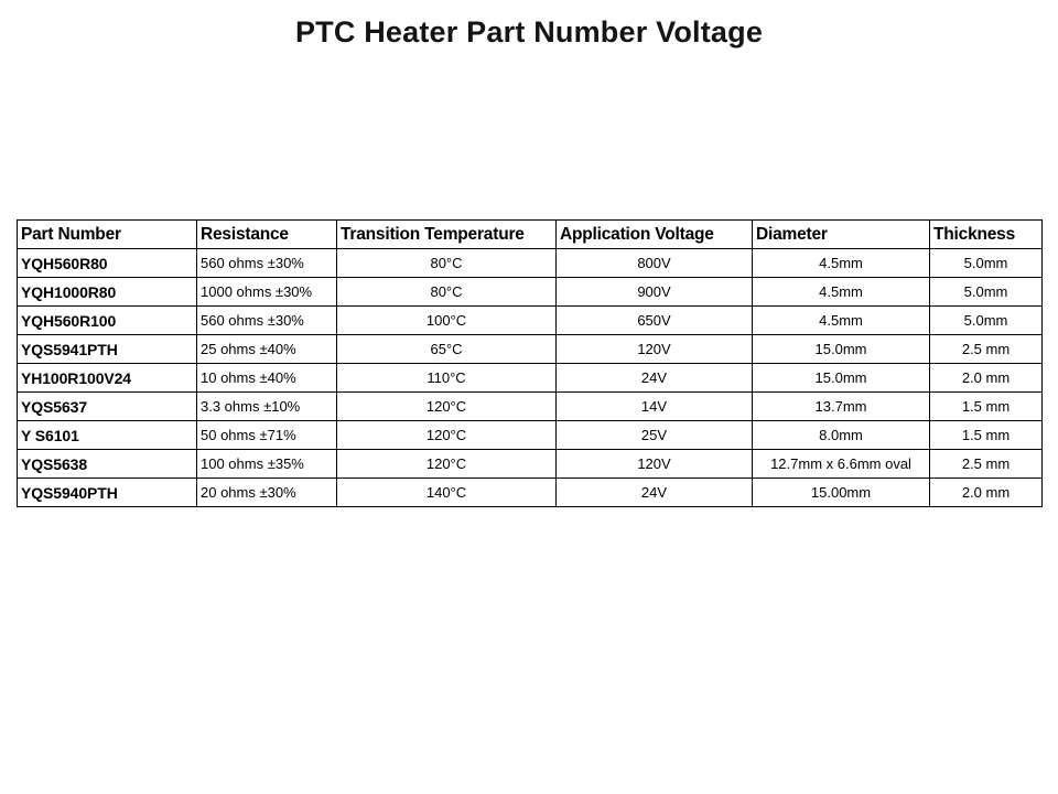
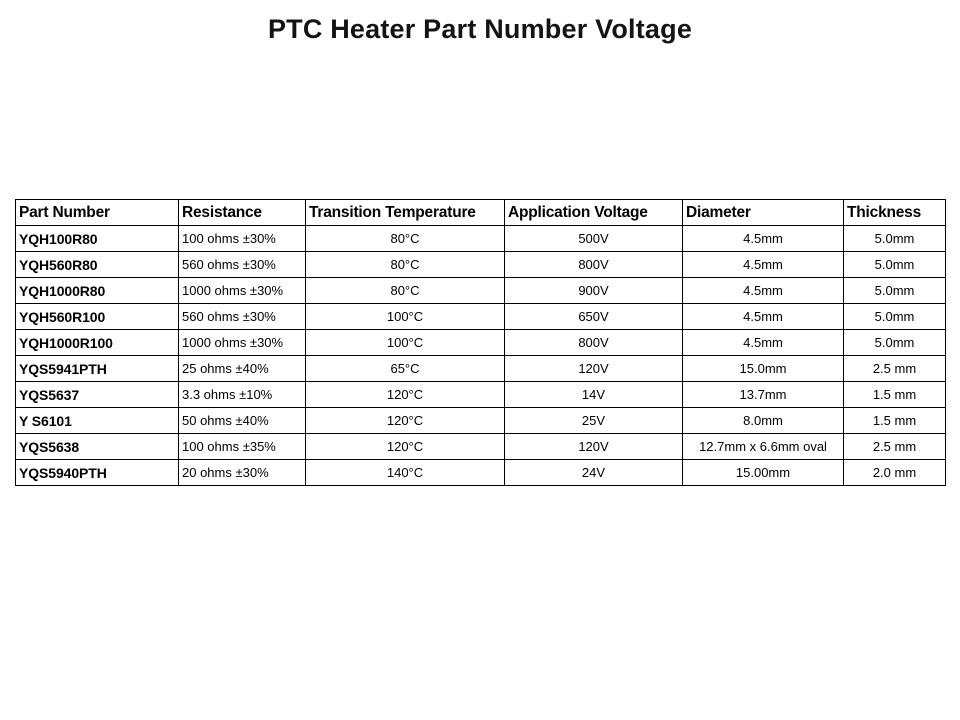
  PTC Heater Part Number Voltage
  Part Number	Resistance	Transition Temperature	Application Voltage	Diameter	Thickness
+ YQH100R80	100 ohms ±30%	80°C	500V	4.5mm	5.0mm
  YQH560R80	560 ohms ±30%	80°C	800V	4.5mm	5.0mm
  YQH1000R80	1000 ohms ±30%	80°C	900V	4.5mm	5.0mm
  YQH560R100	560 ohms ±30%	100°C	650V	4.5mm	5.0mm
+ YQH1000R100	1000 ohms ±30%	100°C	800V	4.5mm	5.0mm
  YQS5941PTH	25 ohms ±40%	65°C	120V	15.0mm	2.5 mm
- YH100R100V24	10 ohms ±40%	110°C	24V	15.0mm	2.0 mm
  YQS5637	3.3 ohms ±10%	120°C	14V	13.7mm	1.5 mm
- Y S6101	50 ohms ±71%	120°C	25V	8.0mm	1.5 mm
+ Y S6101	50 ohms ±40%	120°C	25V	8.0mm	1.5 mm
  YQS5638	100 ohms ±35%	120°C	120V	12.7mm x 6.6mm oval	2.5 mm
  YQS5940PTH	20 ohms ±30%	140°C	24V	15.00mm	2.0 mm
